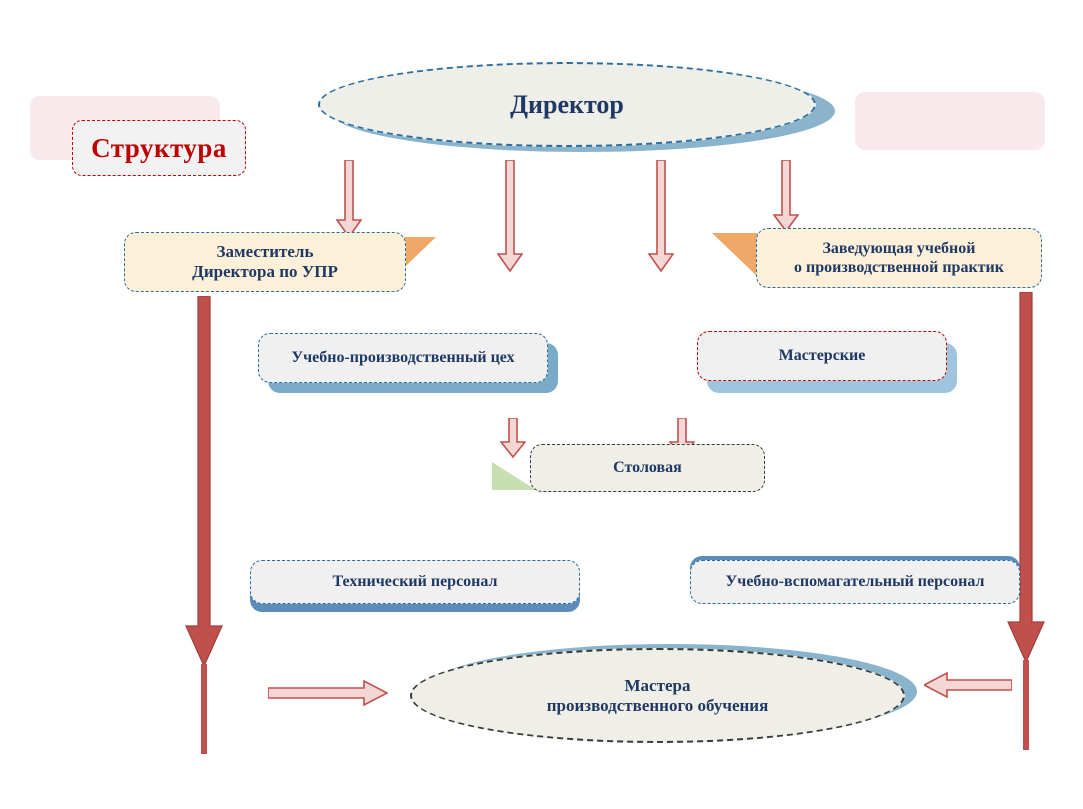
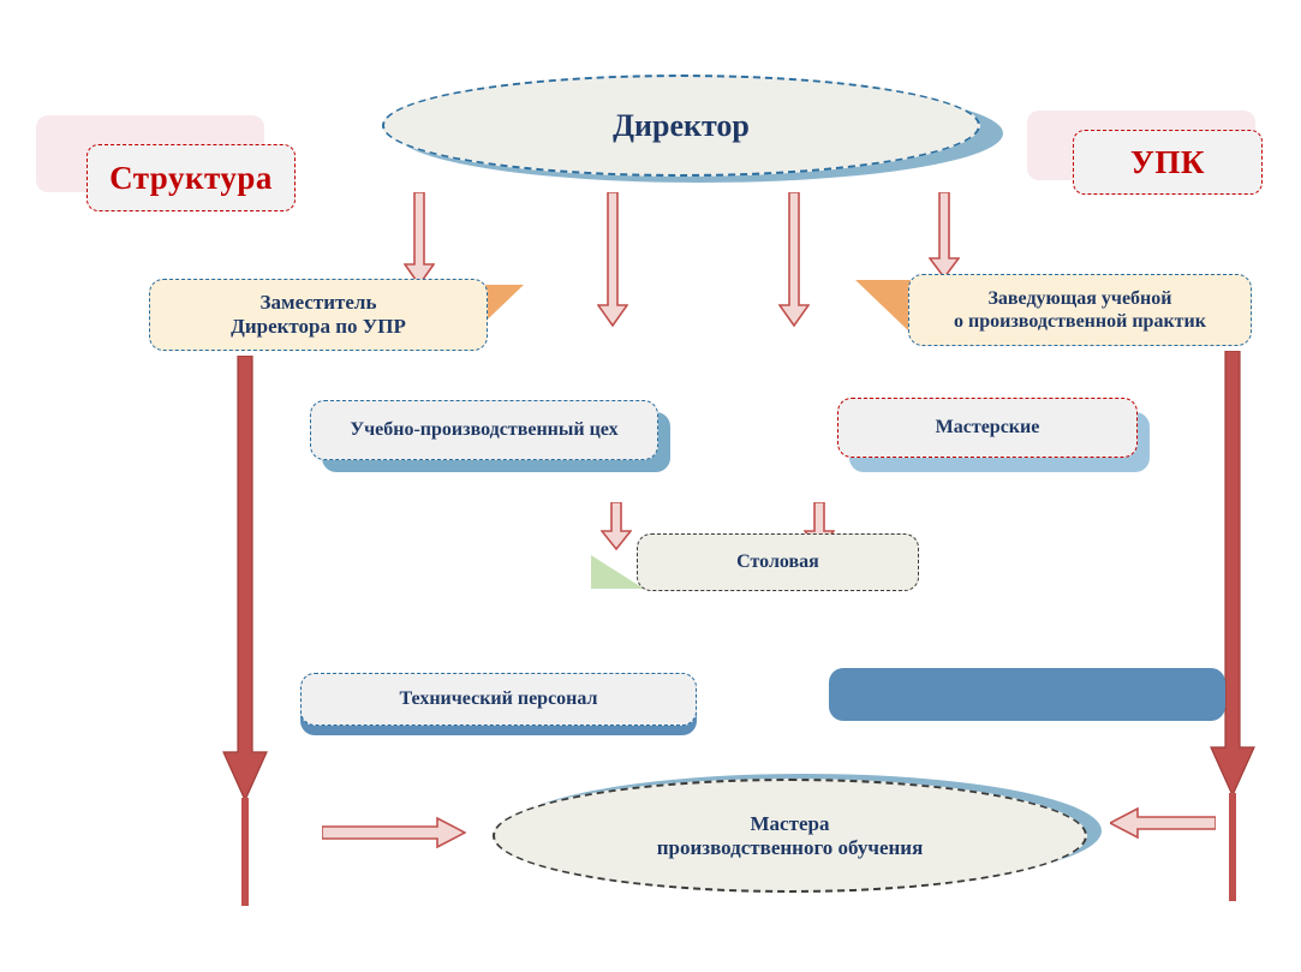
  Структура
+ УПК
  Директор
  Заместитель
  Директора по УПР
  Заведующая учебной
  о производственной практик
  Учебно-производственный цех
  Мастерские
  Столовая
  Технический персонал
- Учебно-вспомагательный персонал
  Мастера
  производственного обучения
